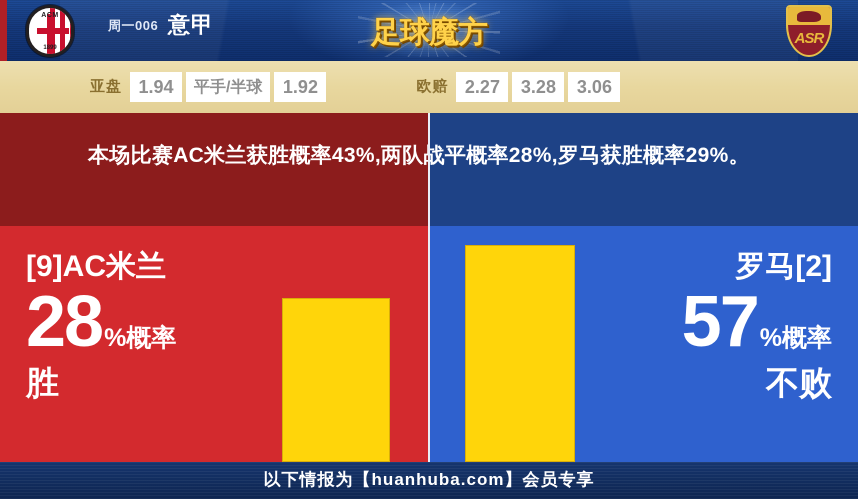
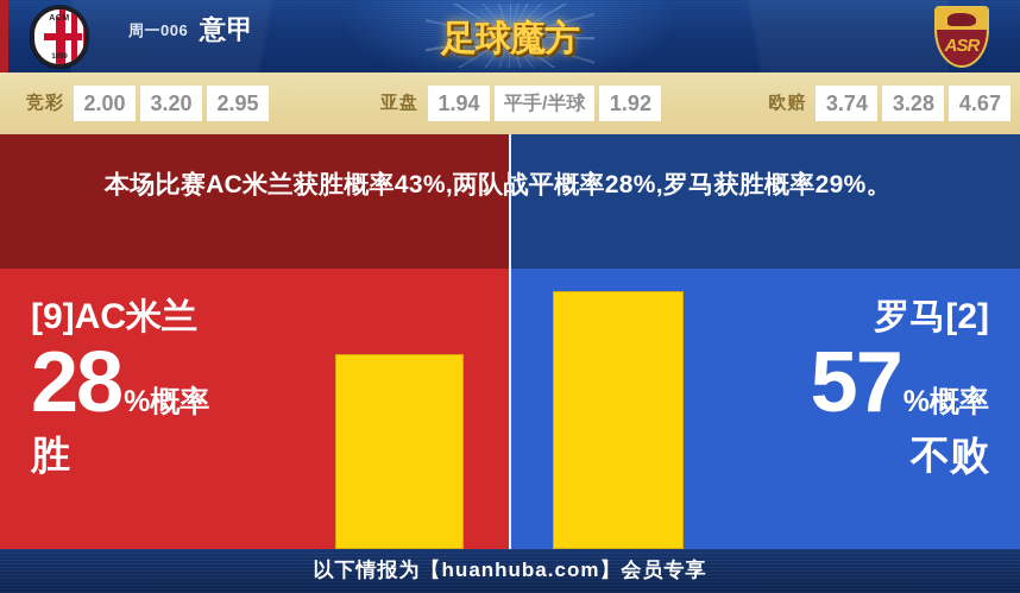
  周一006
  意甲
  足球魔方
  ASR
+ 竞彩
+ 2.00
+ 3.20
+ 2.95
  亚盘
  1.94
  平手/半球
  1.92
  欧赔
- 2.27
+ 3.74
  3.28
- 3.06
+ 4.67
  本场比赛AC米兰获胜概率43%,两队战平概率28%,罗马获胜概率29%。
  [9]AC米兰
  28
  %概率
  胜
  罗马[2]
  57
  %概率
  不败
  以下情报为【huanhuba.com】会员专享
